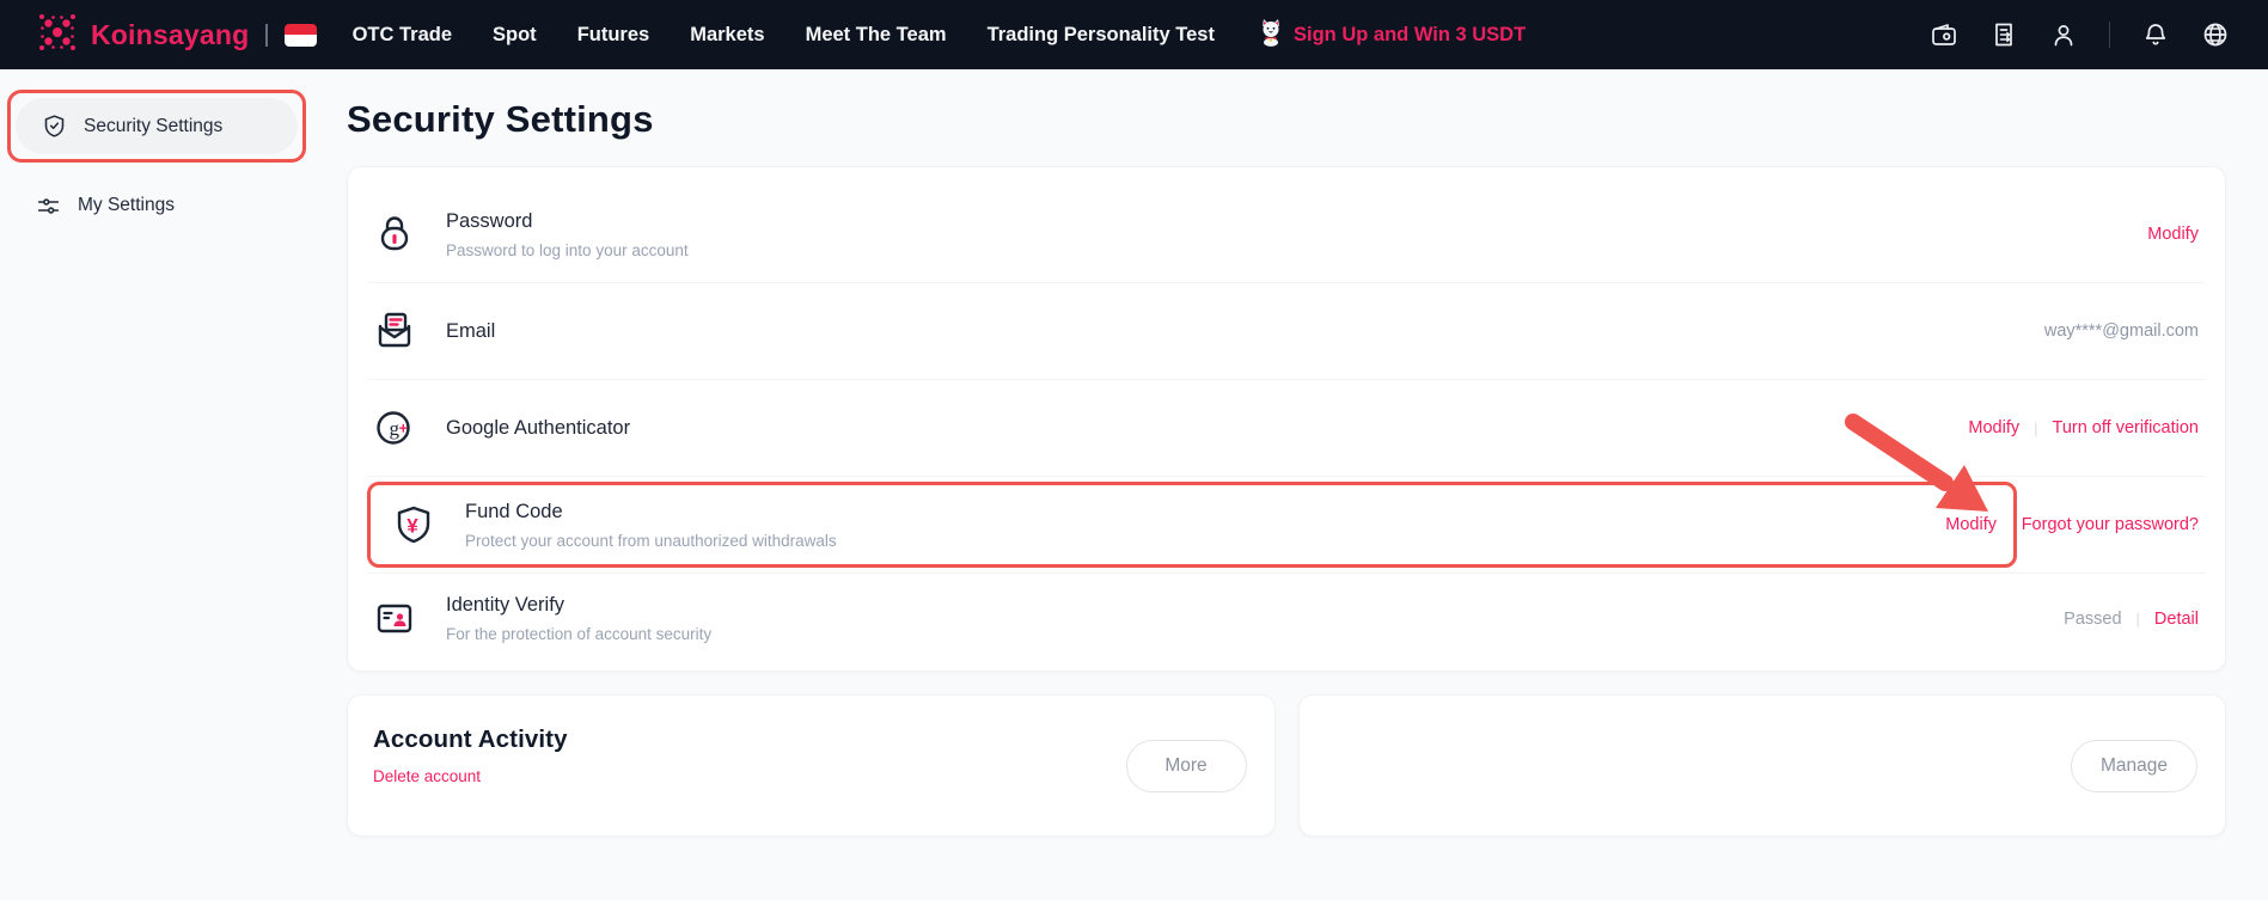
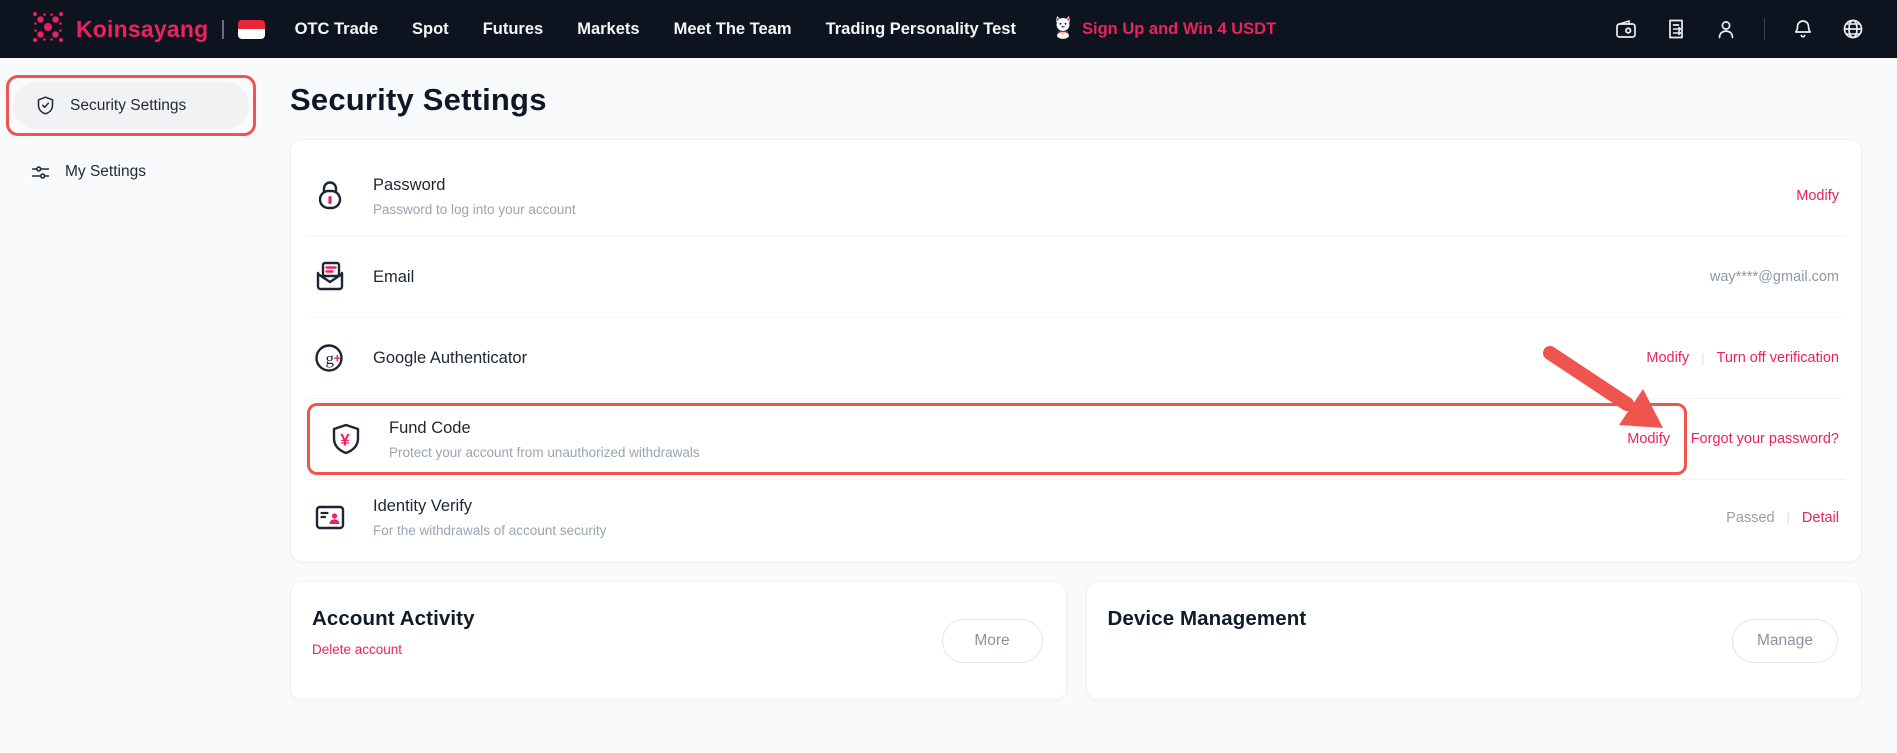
  Koinsayang
  |
  OTC Trade
  Spot
  Futures
  Markets
  Meet The Team
  Trading Personality Test
- Sign Up and Win 3 USDT
+ Sign Up and Win 4 USDT
  Security Settings
  My Settings
  Security Settings
  Password
  Password to log into your account
  Modify
  Email
  way****@gmail.com
  g
  +
  Google Authenticator
  Modify
  |
  Turn off verification
  ¥
  Fund Code
  Protect your account from unauthorized withdrawals
  Modify
  Forgot your password?
  Identity Verify
- For the protection of account security
+ For the withdrawals of account security
  Passed
  |
  Detail
  Account Activity
  Delete account
  More
+ Device Management
  Manage
